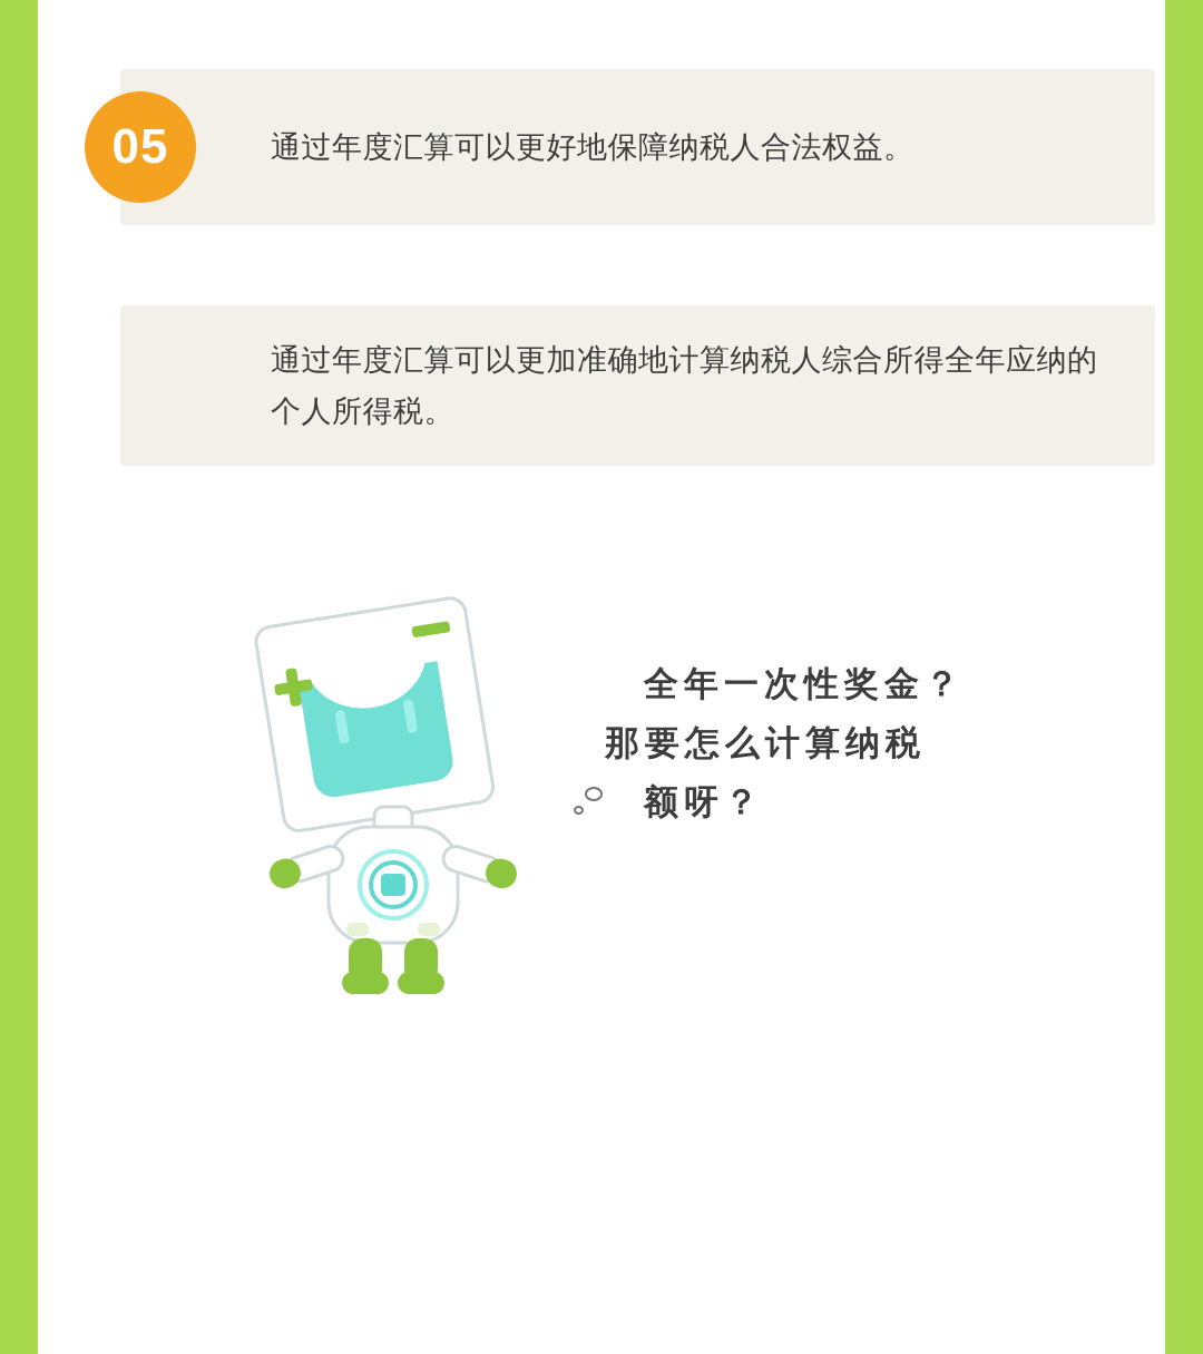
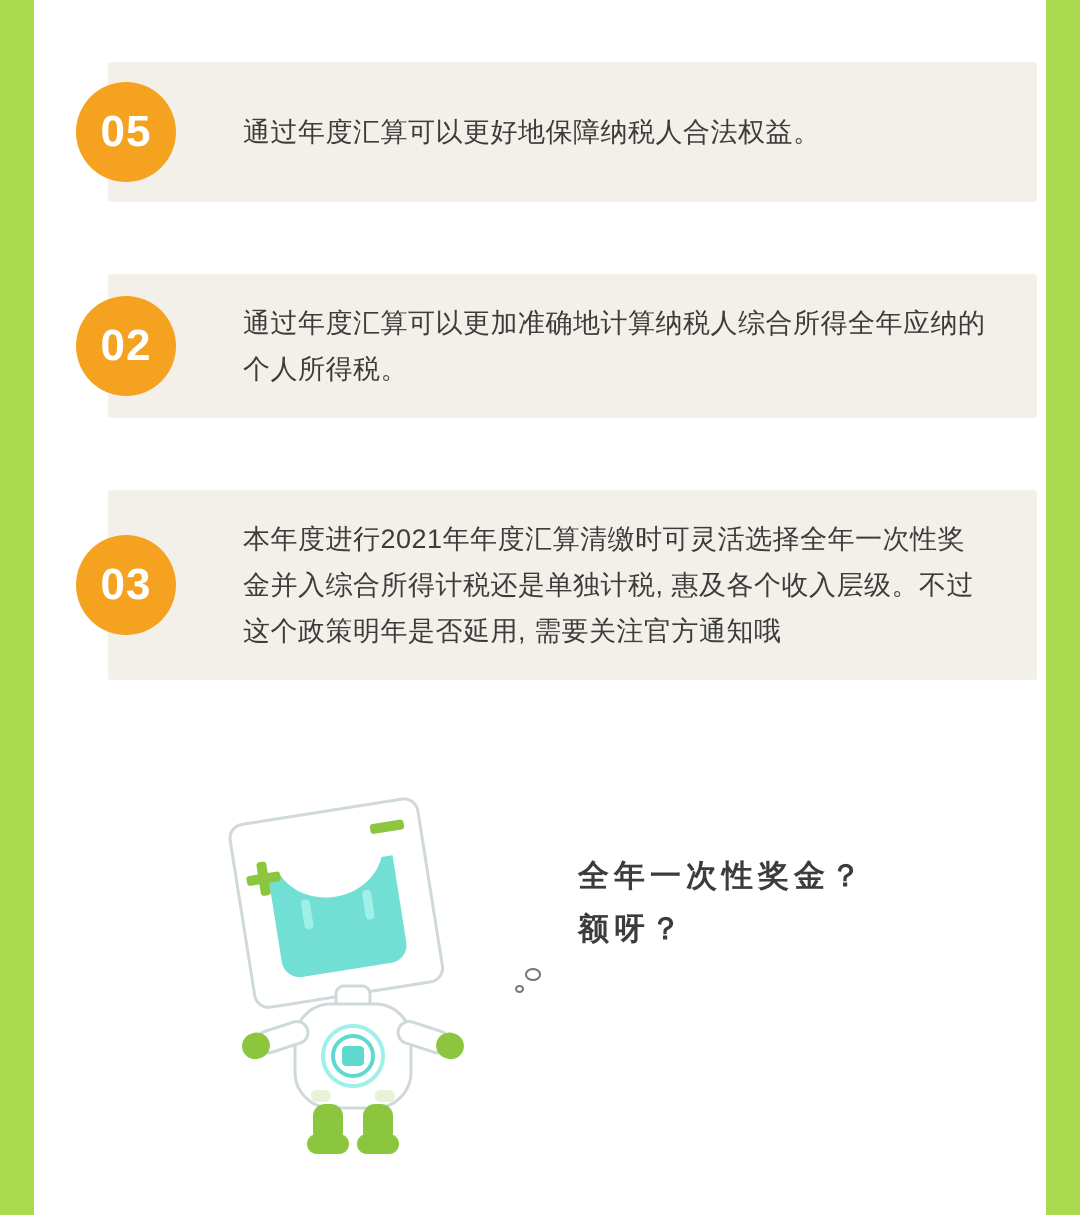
  通过年度汇算可以更好地保障纳税人合法权益。
  05
  通过年度汇算可以更加准确地计算纳税人综合所得全年应纳的个人所得税。
+ 02
+ 本年度进行2021年年度汇算清缴时可灵活选择全年一次性奖金并入综合所得计税还是单独计税, 惠及各个收入层级。不过这个政策明年是否延用, 需要关注官方通知哦
+ 03
  全年一次性奖金？
- 那要怎么计算纳税
  额呀？
